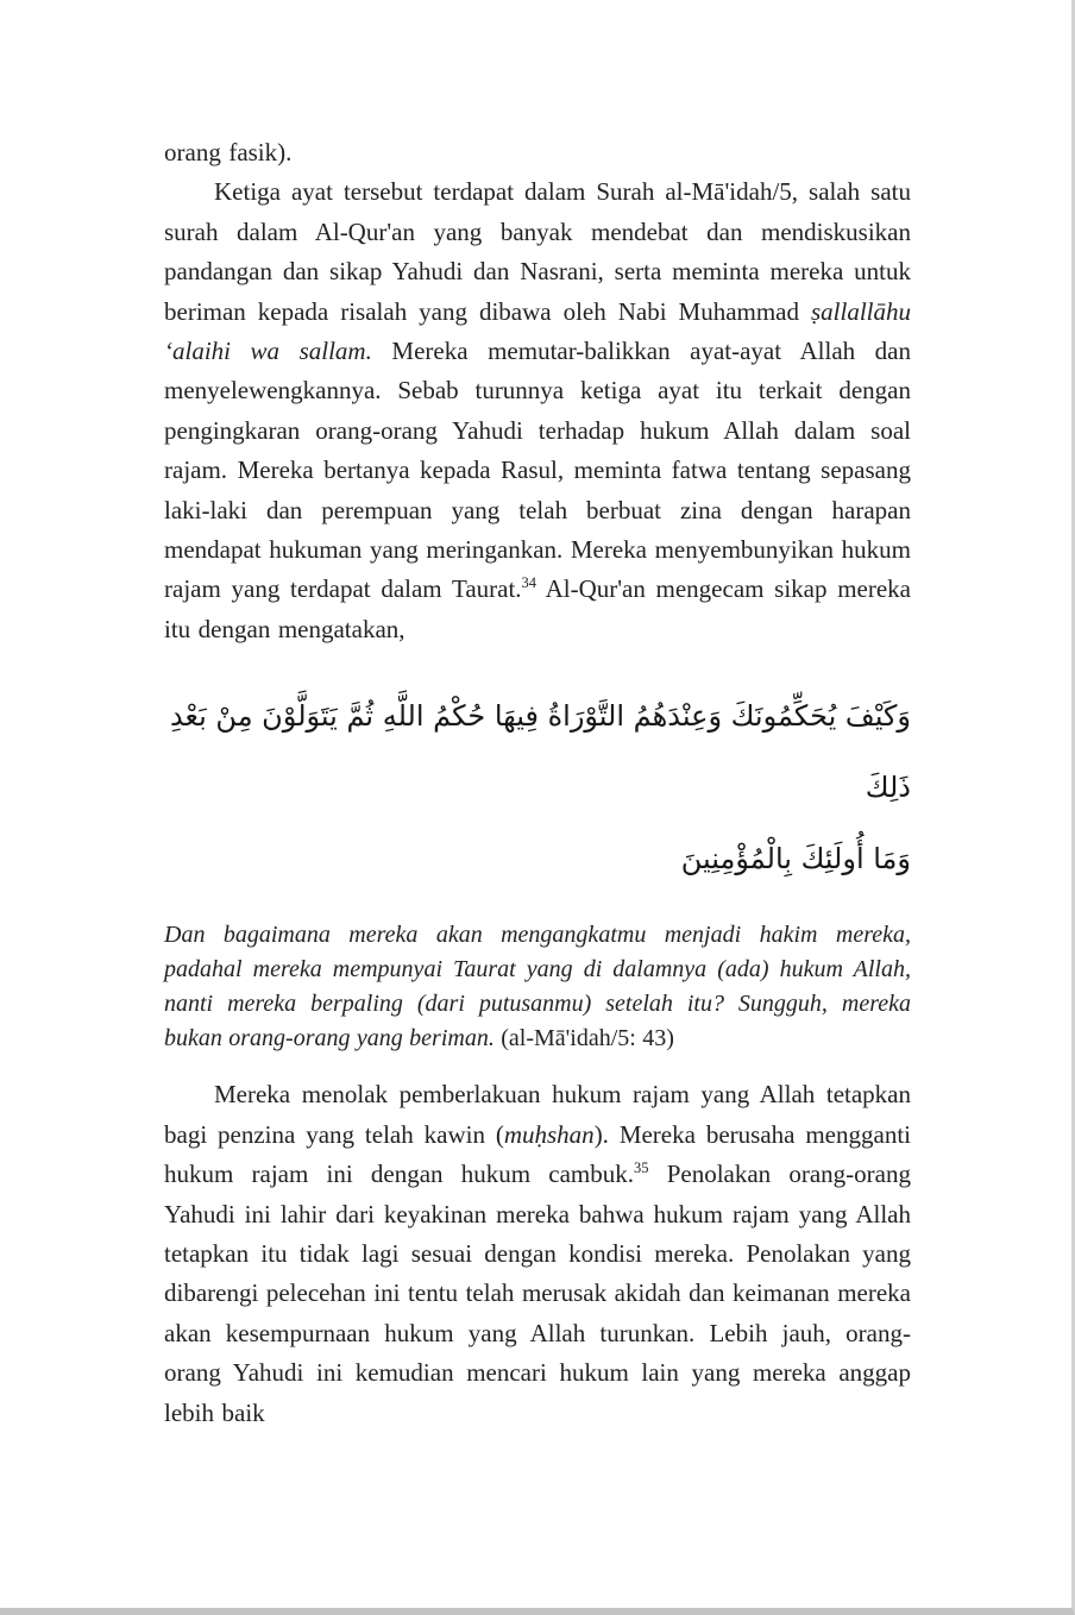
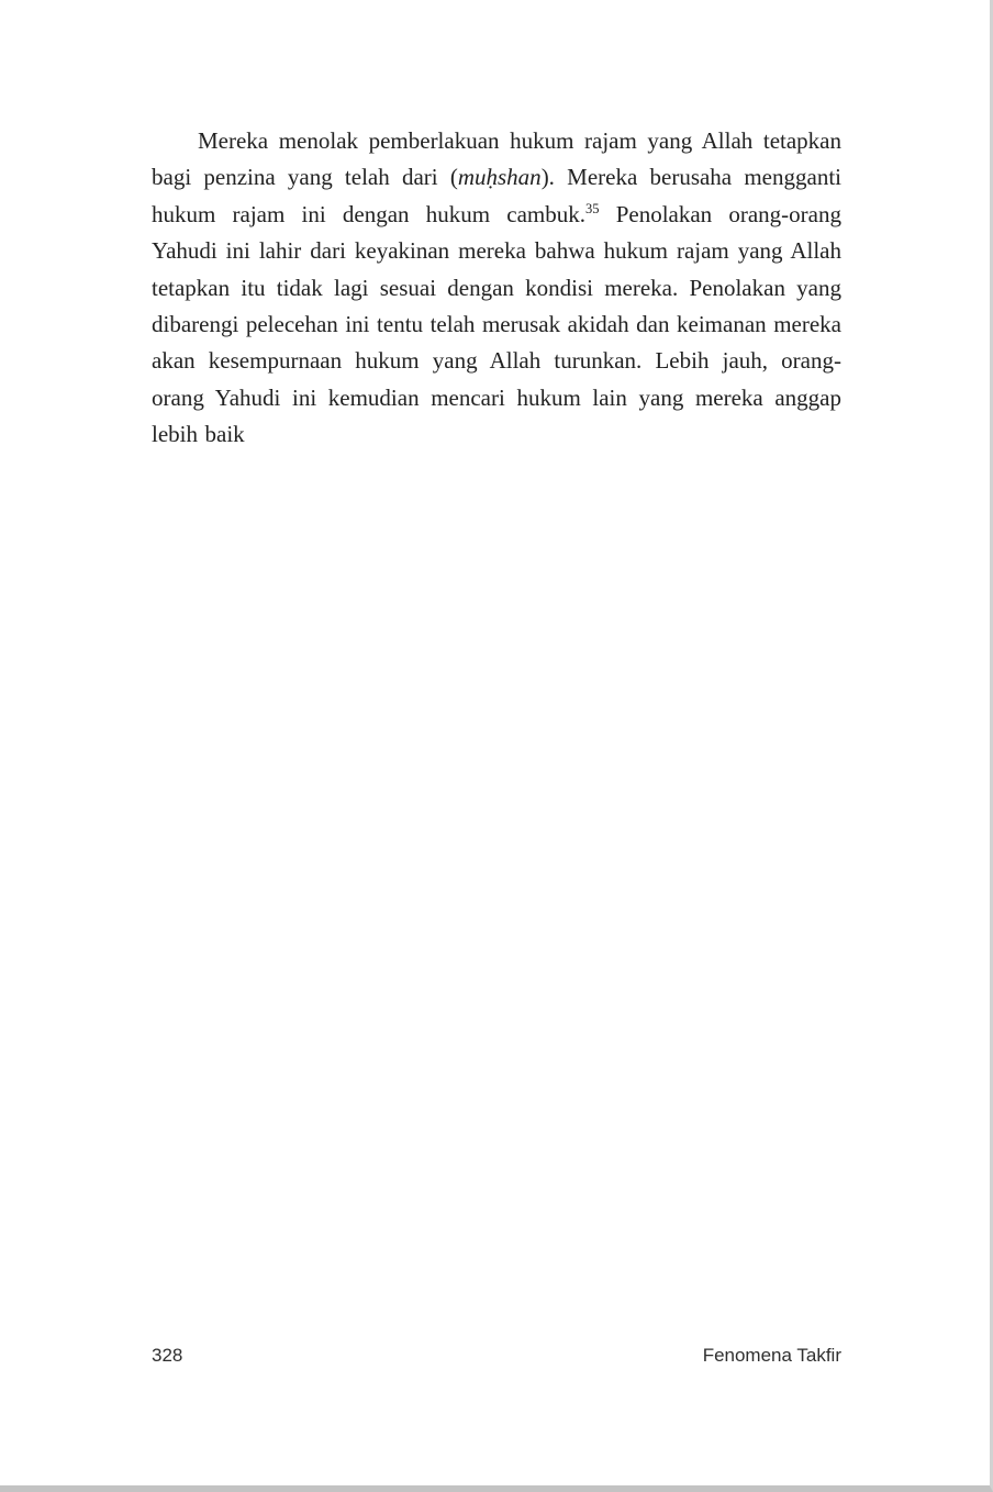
- orang fasik).
- Ketiga ayat tersebut terdapat dalam Surah al-Mā'idah/5, salah satu surah dalam Al-Qur'an yang banyak mendebat dan mendiskusikan pandangan dan sikap Yahudi dan Nasrani, serta meminta mereka untuk beriman kepada risalah yang dibawa oleh Nabi Muhammad ṣallallāhu ‘alaihi wa sallam. Mereka memutar-balikkan ayat-ayat Allah dan menyelewengkannya. Sebab turunnya ketiga ayat itu terkait dengan pengingkaran orang-orang Yahudi terhadap hukum Allah dalam soal rajam. Mereka bertanya kepada Rasul, meminta fatwa tentang sepasang laki-laki dan perempuan yang telah berbuat zina dengan harapan mendapat hukuman yang meringankan. Mereka menyembunyikan hukum rajam yang terdapat dalam Taurat.34 Al-Qur'an mengecam sikap mereka itu dengan mengatakan,
- وَكَيْفَ يُحَكِّمُونَكَ وَعِنْدَهُمُ التَّوْرَاةُ فِيهَا حُكْمُ اللَّهِ ثُمَّ يَتَوَلَّوْنَ مِنْ بَعْدِ ذَلِكَ
- وَمَا أُولَئِكَ بِالْمُؤْمِنِينَ
- Dan bagaimana mereka akan mengangkatmu menjadi hakim mereka, padahal mereka mempunyai Taurat yang di dalamnya (ada) hukum Allah, nanti mereka berpaling (dari putusanmu) setelah itu? Sungguh, mereka bukan orang-orang yang beriman. (al-Mā'idah/5: 43)
- Mereka menolak pemberlakuan hukum rajam yang Allah tetapkan bagi penzina yang telah kawin (muḥshan). Mereka berusaha mengganti hukum rajam ini dengan hukum cambuk.35 Penolakan orang-orang Yahudi ini lahir dari keyakinan mereka bahwa hukum rajam yang Allah tetapkan itu tidak lagi sesuai dengan kondisi mereka. Penolakan yang dibarengi pelecehan ini tentu telah merusak akidah dan keimanan mereka akan kesempurnaan hukum yang Allah turunkan. Lebih jauh, orang-orang Yahudi ini kemudian mencari hukum lain yang mereka anggap lebih baik
+ Mereka menolak pemberlakuan hukum rajam yang Allah tetapkan bagi penzina yang telah dari (muḥshan). Mereka berusaha mengganti hukum rajam ini dengan hukum cambuk.35 Penolakan orang-orang Yahudi ini lahir dari keyakinan mereka bahwa hukum rajam yang Allah tetapkan itu tidak lagi sesuai dengan kondisi mereka. Penolakan yang dibarengi pelecehan ini tentu telah merusak akidah dan keimanan mereka akan kesempurnaan hukum yang Allah turunkan. Lebih jauh, orang-orang Yahudi ini kemudian mencari hukum lain yang mereka anggap lebih baik
+ 328
+ Fenomena Takfir
